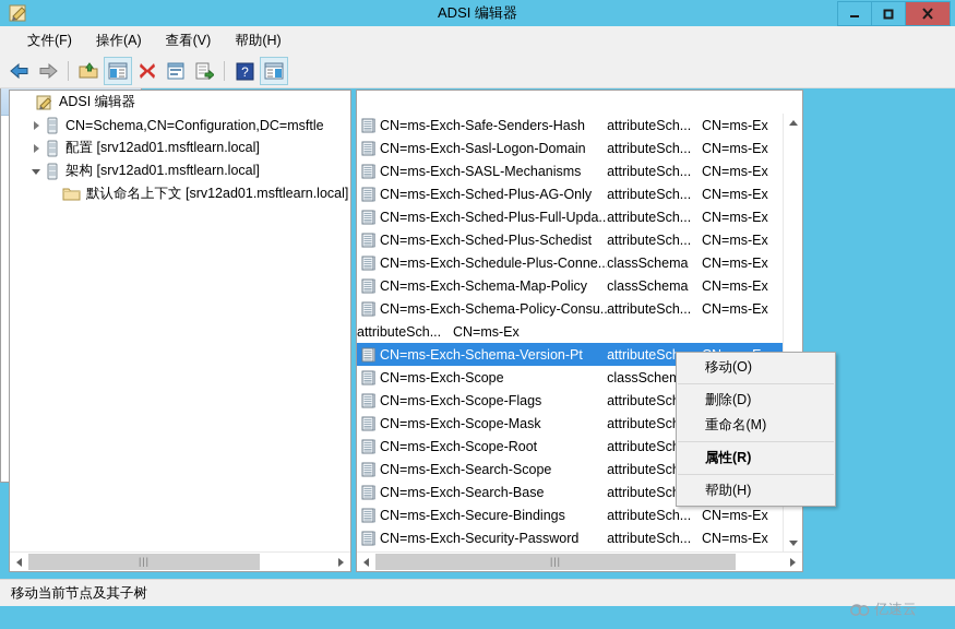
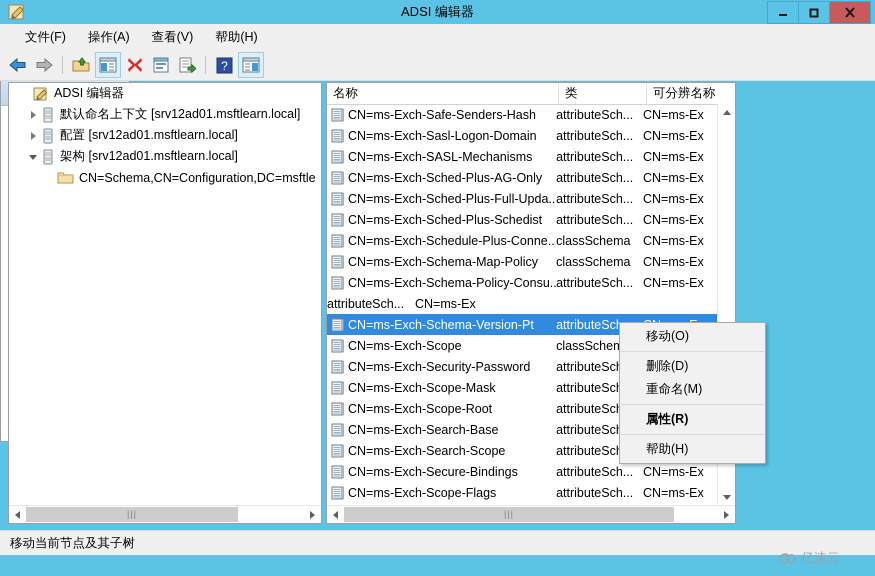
  ADSI 编辑器
  文件(F)
  操作(A)
  查看(V)
  帮助(H)
  ?
  ADSI 编辑器
- CN=Schema,CN=Configuration,DC=msftle
+ 默认命名上下文 [srv12ad01.msftlearn.local]
  配置 [srv12ad01.msftlearn.local]
  架构 [srv12ad01.msftlearn.local]
- 默认命名上下文 [srv12ad01.msftlearn.local]
+ CN=Schema,CN=Configuration,DC=msftle
  |||
+ 名称
+ 类
+ 可分辨名称
  CN=ms-Exch-Safe-Senders-Hash
  attributeSch...
  CN=ms-Ex
  CN=ms-Exch-Sasl-Logon-Domain
  attributeSch...
  CN=ms-Ex
  CN=ms-Exch-SASL-Mechanisms
  attributeSch...
  CN=ms-Ex
  CN=ms-Exch-Sched-Plus-AG-Only
  attributeSch...
  CN=ms-Ex
  CN=ms-Exch-Sched-Plus-Full-Upda..
  attributeSch...
  CN=ms-Ex
  CN=ms-Exch-Sched-Plus-Schedist
  attributeSch...
  CN=ms-Ex
  CN=ms-Exch-Schedule-Plus-Conne..
  classSchema
  CN=ms-Ex
  CN=ms-Exch-Schema-Map-Policy
  classSchema
  CN=ms-Ex
  CN=ms-Exch-Schema-Policy-Consu..
  attributeSch...
  CN=ms-Ex
  attributeSch...
  CN=ms-Ex
  CN=ms-Exch-Schema-Version-Pt
  attributeSc
  CN=ms-Exch-Scope
  classSche
- CN=ms-Exch-Scope-Flags
+ CN=ms-Exch-Security-Password
  attributeSc
  CN=ms-Exch-Scope-Mask
  attributeSc
  CN=ms-Exch-Scope-Root
  attributeSc
- CN=ms-Exch-Search-Scope
+ CN=ms-Exch-Search-Base
  attributeSc
- CN=ms-Exch-Search-Base
+ CN=ms-Exch-Search-Scope
  attributeSc
  CN=ms-Exch-Secure-Bindings
  attributeSch...
  CN=ms-Ex
- CN=ms-Exch-Security-Password
+ CN=ms-Exch-Scope-Flags
  attributeSch...
  CN=ms-Ex
  |||
  移动(O)
  删除(D)
  重命名(M)
  属性(R)
  帮助(H)
  移动当前节点及其子树
  亿速云
